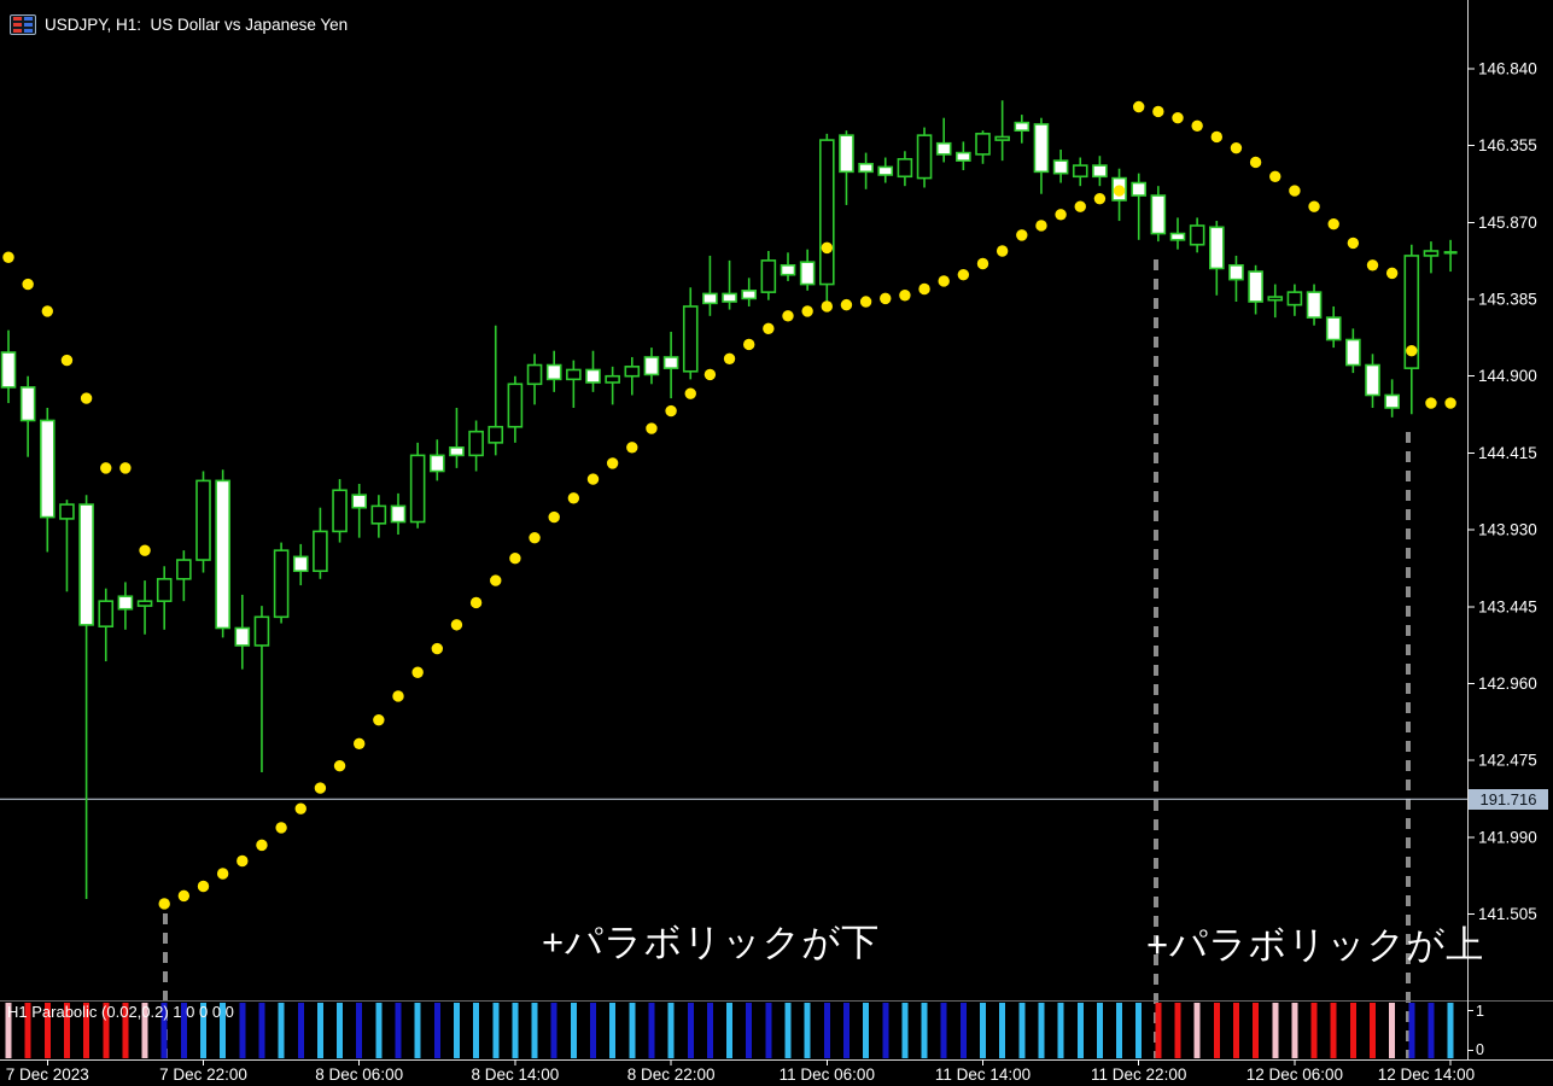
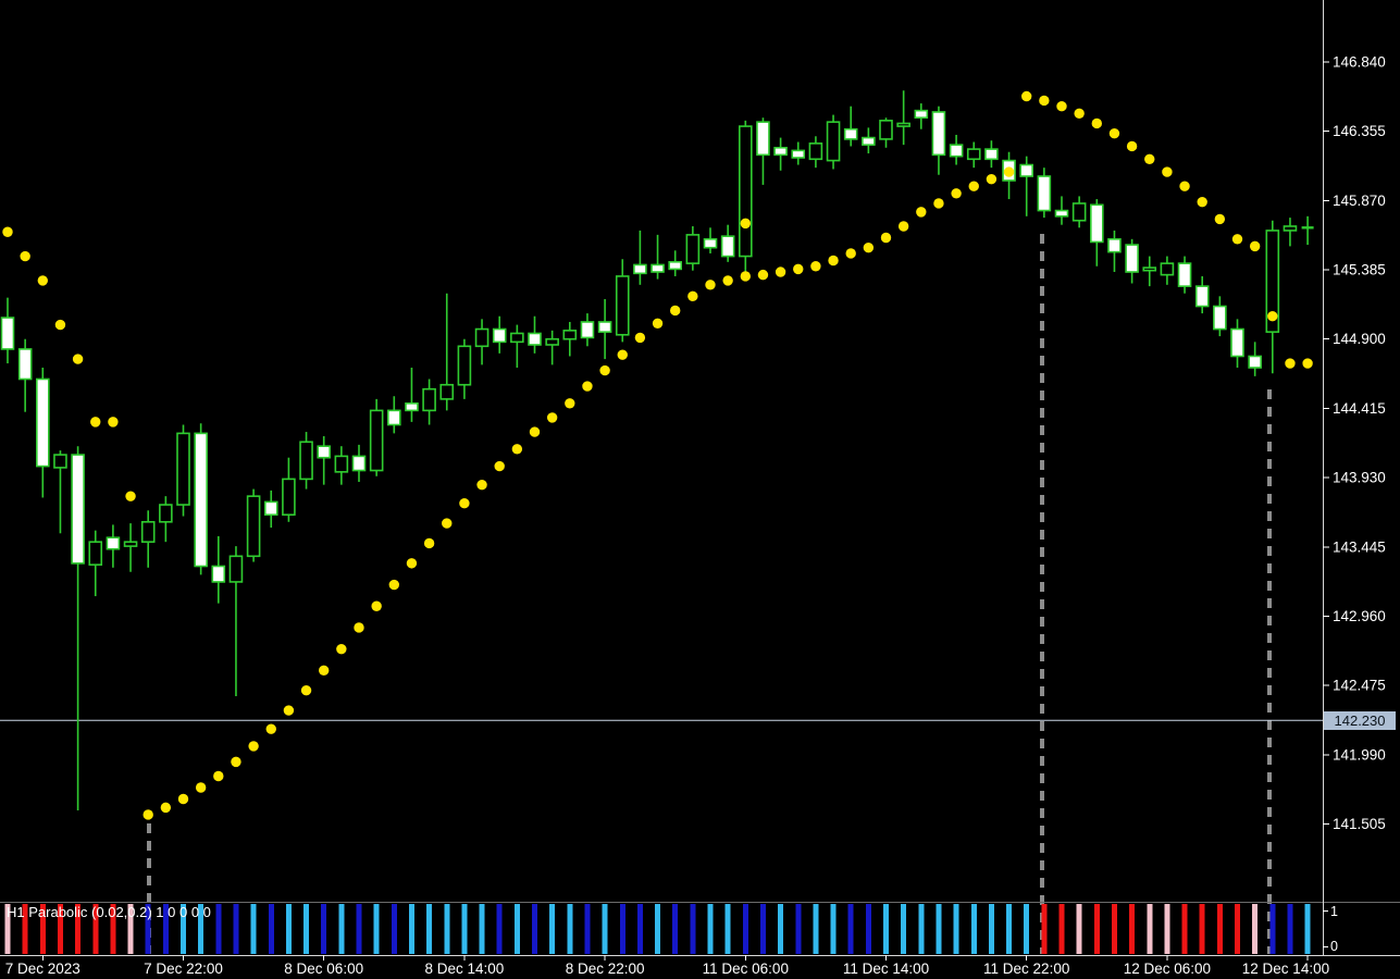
  146.840
  146.355
  145.870
  145.385
  144.900
  144.415
  143.930
  143.445
  142.960
  142.475
  141.990
  141.505
  1
  0
  7 Dec 2023
  7 Dec 22:00
  8 Dec 06:00
  8 Dec 14:00
  8 Dec 22:00
  11 Dec 06:00
  11 Dec 14:00
  11 Dec 22:00
  12 Dec 06:00
  12 Dec 14:00
- USDJPY, H1: US Dollar vs Japanese Yen
  H1 Parabolic (0.02,0.2) 1 0 0 0 0
- +パラボリックが下
- +パラボリックが上
- 191.716
+ 142.230
